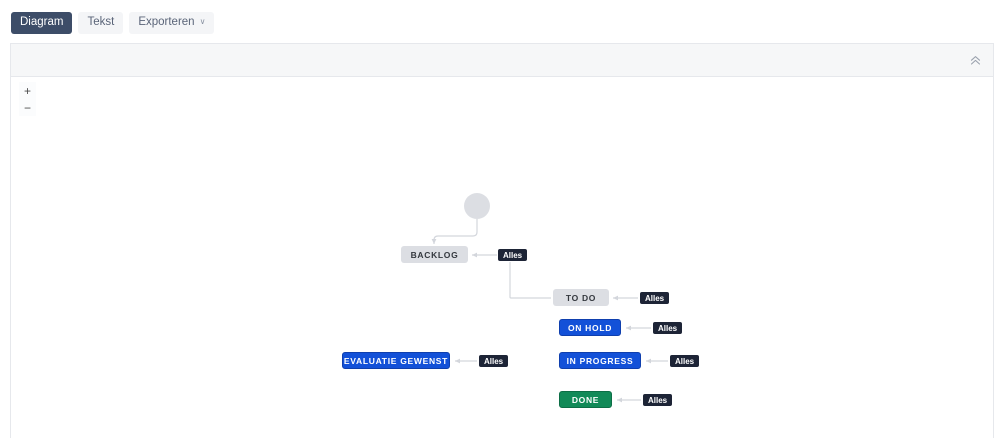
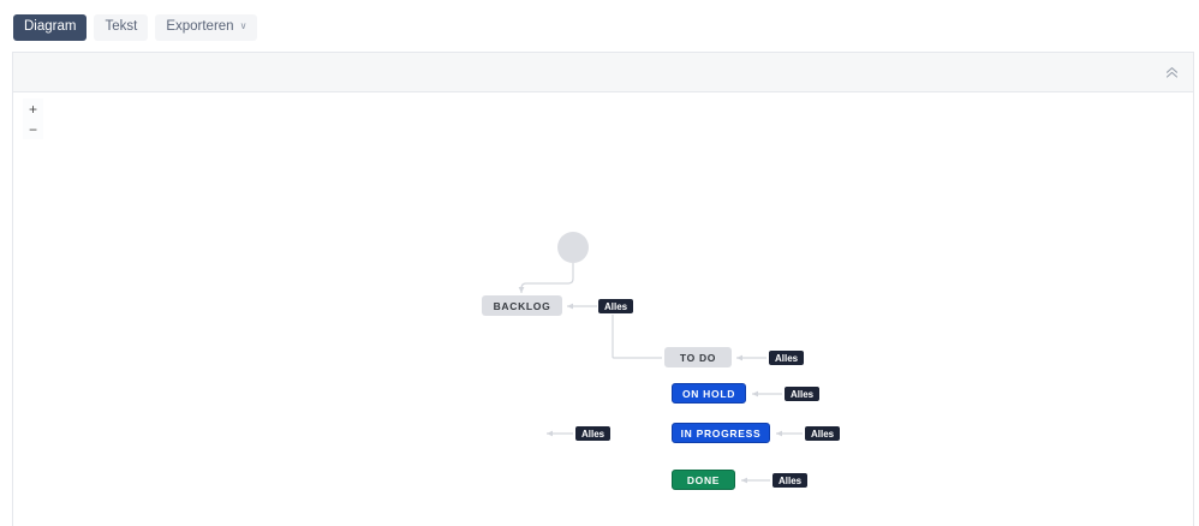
  Diagram
  Tekst
  Exporteren
  ∨
  +
  −
  BACKLOG
  TO DO
  ON HOLD
- EVALUATIE GEWENST
  IN PROGRESS
  DONE
  Alles
  Alles
  Alles
  Alles
  Alles
  Alles
